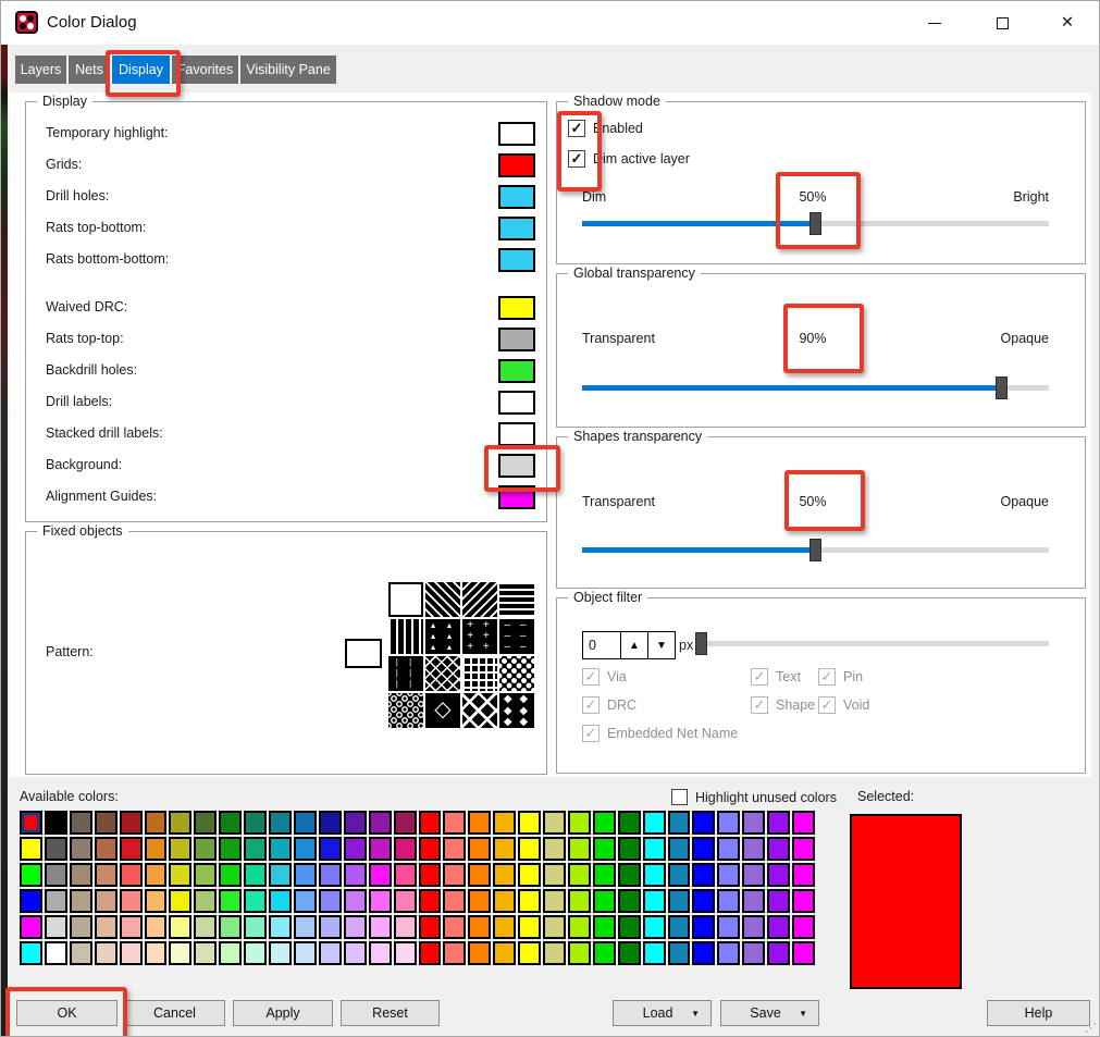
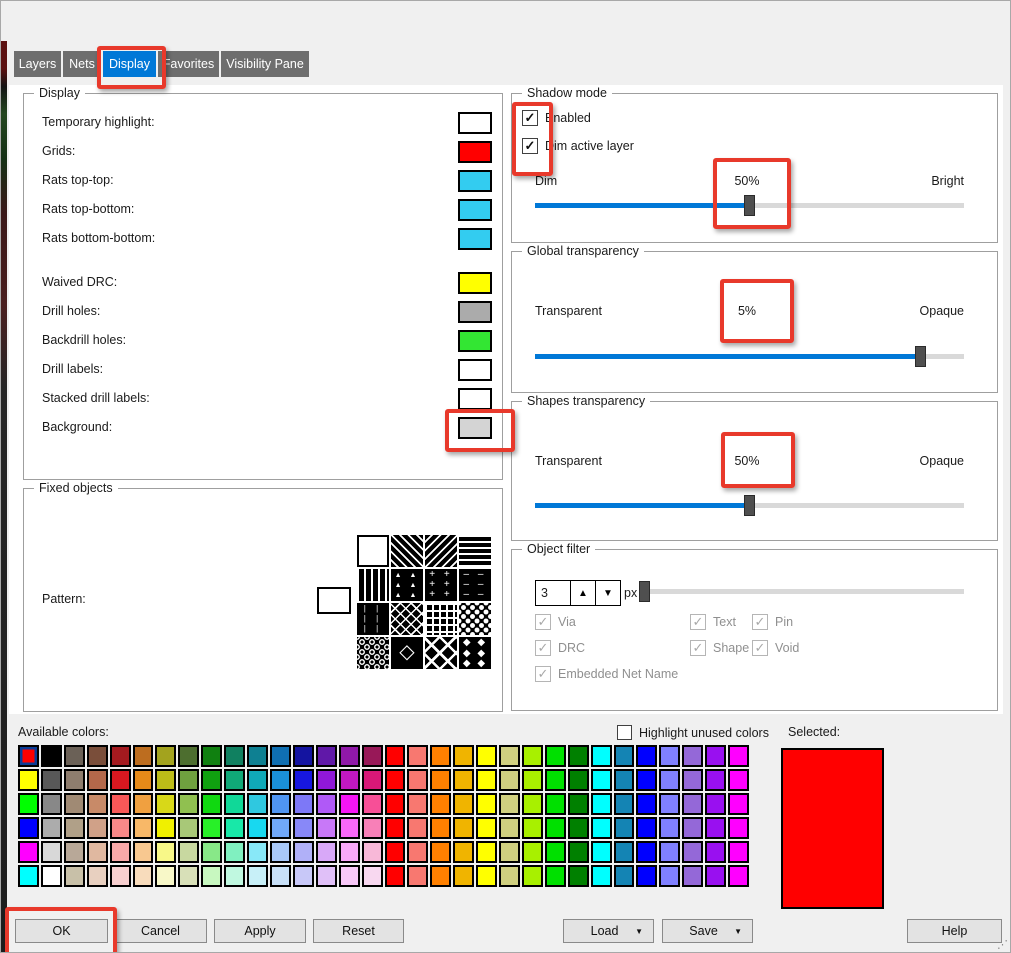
- Color Dialog
- ✕
  Layers
  Nets
  Display
  Favorites
  Visibility Pane
  Display
  Temporary highlight:
  Grids:
- Drill holes:
+ Rats top-top:
  Rats top-bottom:
  Rats bottom-bottom:
  Waived DRC:
- Rats top-top:
+ Drill holes:
  Backdrill holes:
  Drill labels:
  Stacked drill labels:
  Background:
- Alignment Guides:
  Fixed objects
  Pattern:
  + +
  + +
  + +
  – –
  – –
  – –
  | |
  | |
  | |
  ◇
  ◆ ◆
  ◆ ◆
  ◆ ◆
  Shadow mode
  ✓
  Enabled
  ✓
  Dim active layer
  Dim
  50%
  Bright
  Global transparency
  Transparent
- 90%
+ 5%
  Opaque
  Shapes transparency
  Transparent
  50%
  Opaque
  Object filter
- 0
+ 3
  ▲
  ▼
  px
  ✓
  Via
  ✓
  Text
  ✓
  Pin
  ✓
  DRC
  ✓
  Shape
  ✓
  Void
  ✓
  Embedded Net Name
  Available colors:
  Highlight unused colors
  Selected:
  OK
  Cancel
  Apply
  Reset
  Load
  ▼
  Save
  ▼
  Help
  ⋰
